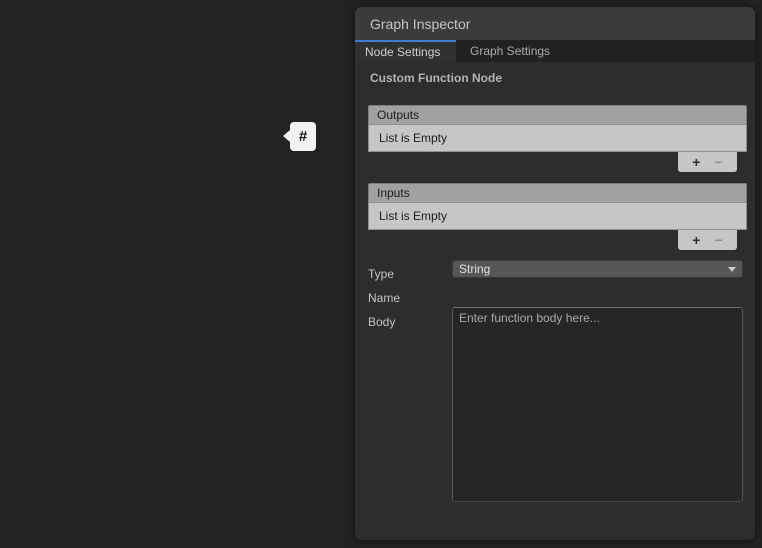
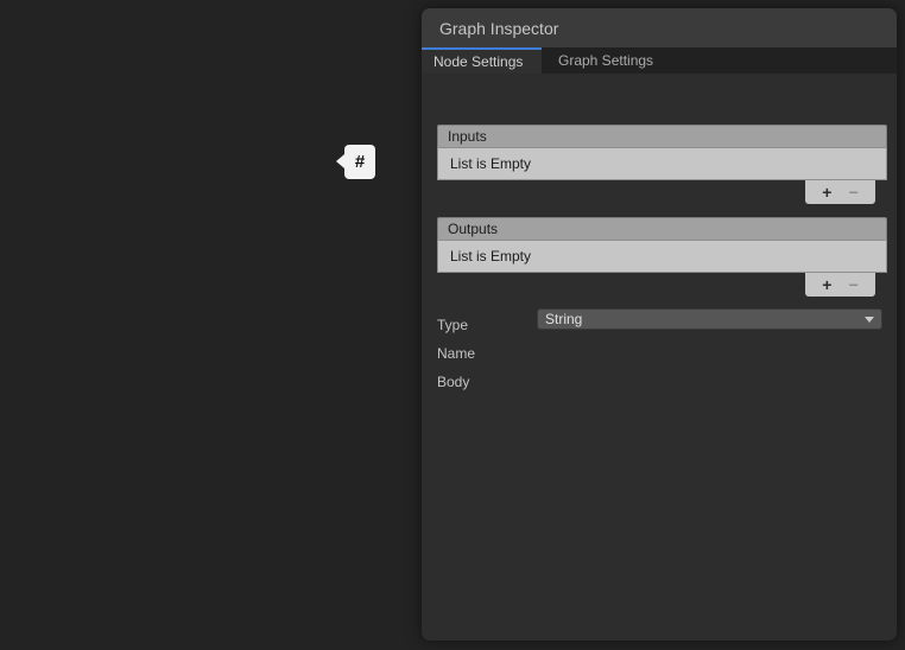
  #
  Graph Inspector
  Node Settings
  Graph Settings
- Custom Function Node
- Outputs
+ Inputs
  List is Empty
  +
  −
- Inputs
+ Outputs
  List is Empty
  +
  −
  Type
  String
  Name
  Body
- Enter function body here...
